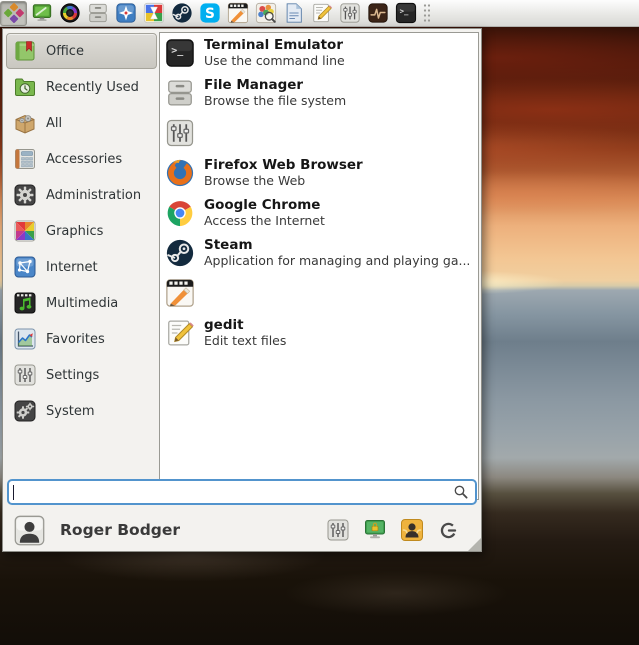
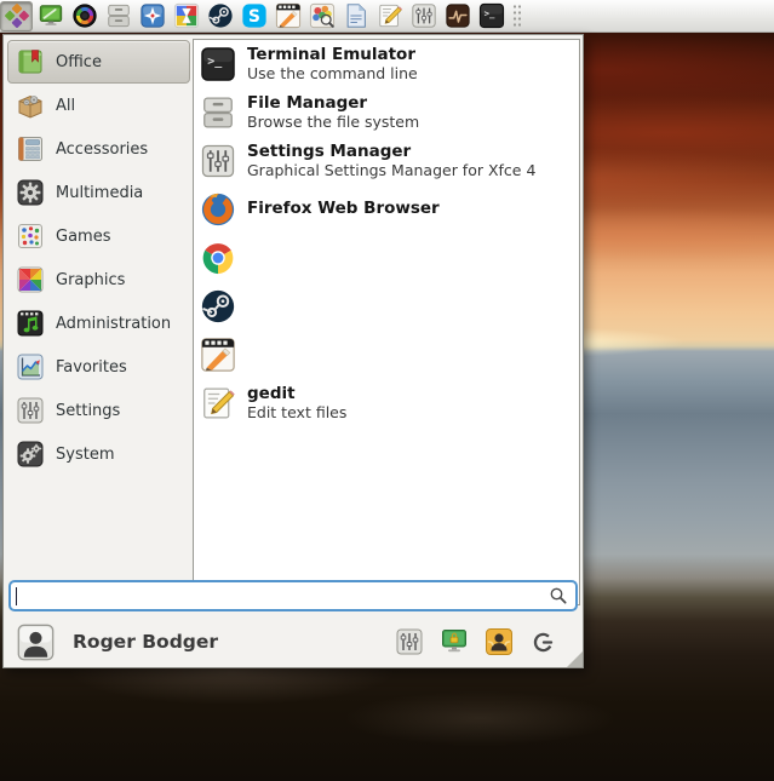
  S
  >_
  Office
- Recently Used
  All
  Accessories
- Administration
+ Multimedia
+ Games
  Graphics
- Internet
- Multimedia
+ Administration
  Favorites
  Settings
  System
  >_
  Terminal Emulator
  Use the command line
  File Manager
  Browse the file system
+ Settings Manager
+ Graphical Settings Manager for Xfce 4
  Firefox Web Browser
- Browse the Web
- Google Chrome
- Access the Internet
- Steam
- Application for managing and playing ga...
  gedit
  Edit text files
  Roger Bodger
